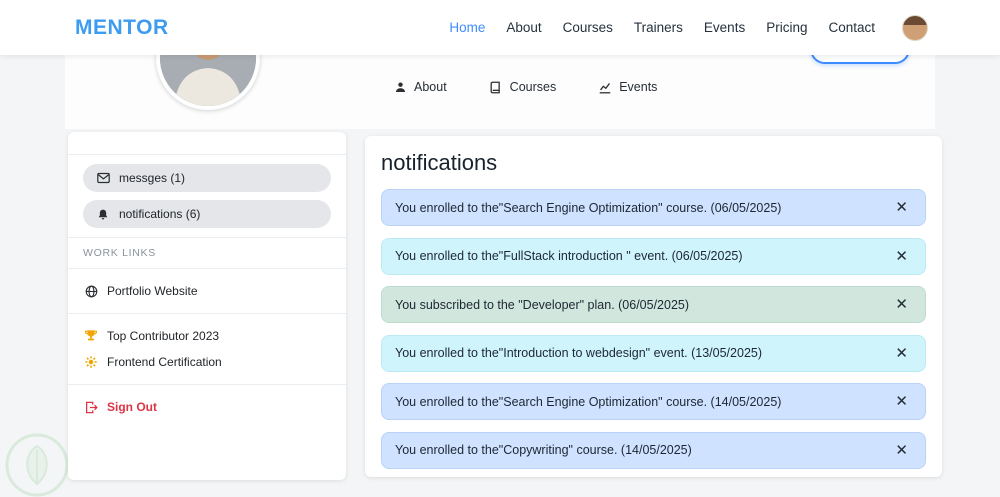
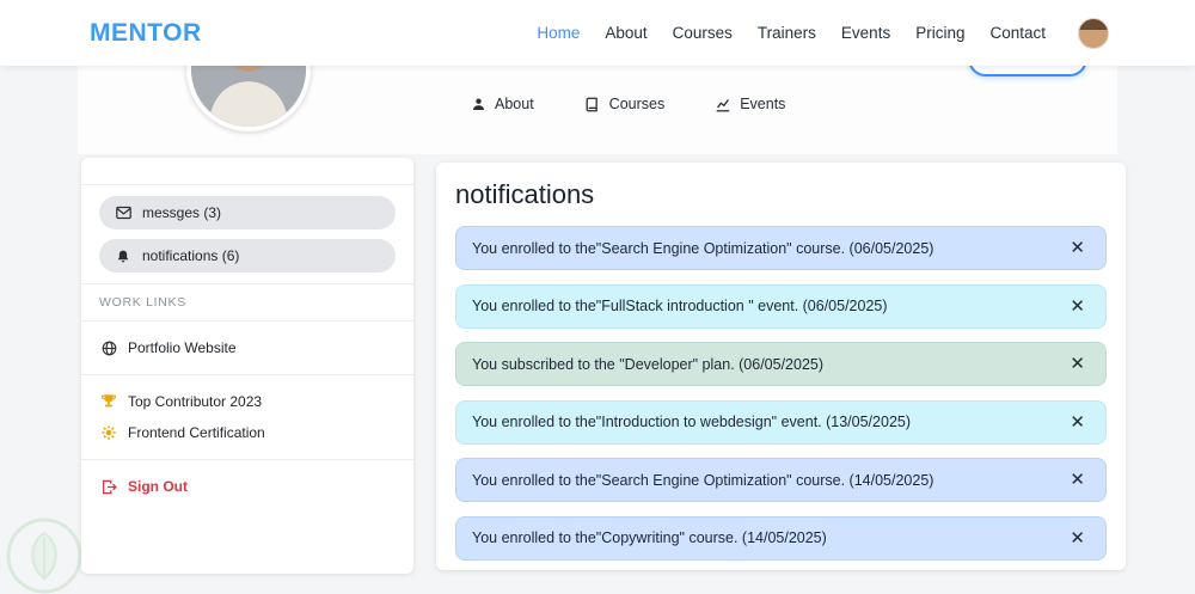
  MENTOR
  Home
  About
  Courses
  Trainers
  Events
  Pricing
  Contact
  About
  Courses
  Events
- messges (1)
+ messges (3)
  notifications (6)
  WORK LINKS
  Portfolio Website
  Top Contributor 2023
  Frontend Certification
  Sign Out
  notifications
  You enrolled to the"Search Engine Optimization" course. (06/05/2025)
  ✕
  You enrolled to the"FullStack introduction " event. (06/05/2025)
  ✕
  You subscribed to the "Developer" plan. (06/05/2025)
  ✕
  You enrolled to the"Introduction to webdesign" event. (13/05/2025)
  ✕
  You enrolled to the"Search Engine Optimization" course. (14/05/2025)
  ✕
  You enrolled to the"Copywriting" course. (14/05/2025)
  ✕
